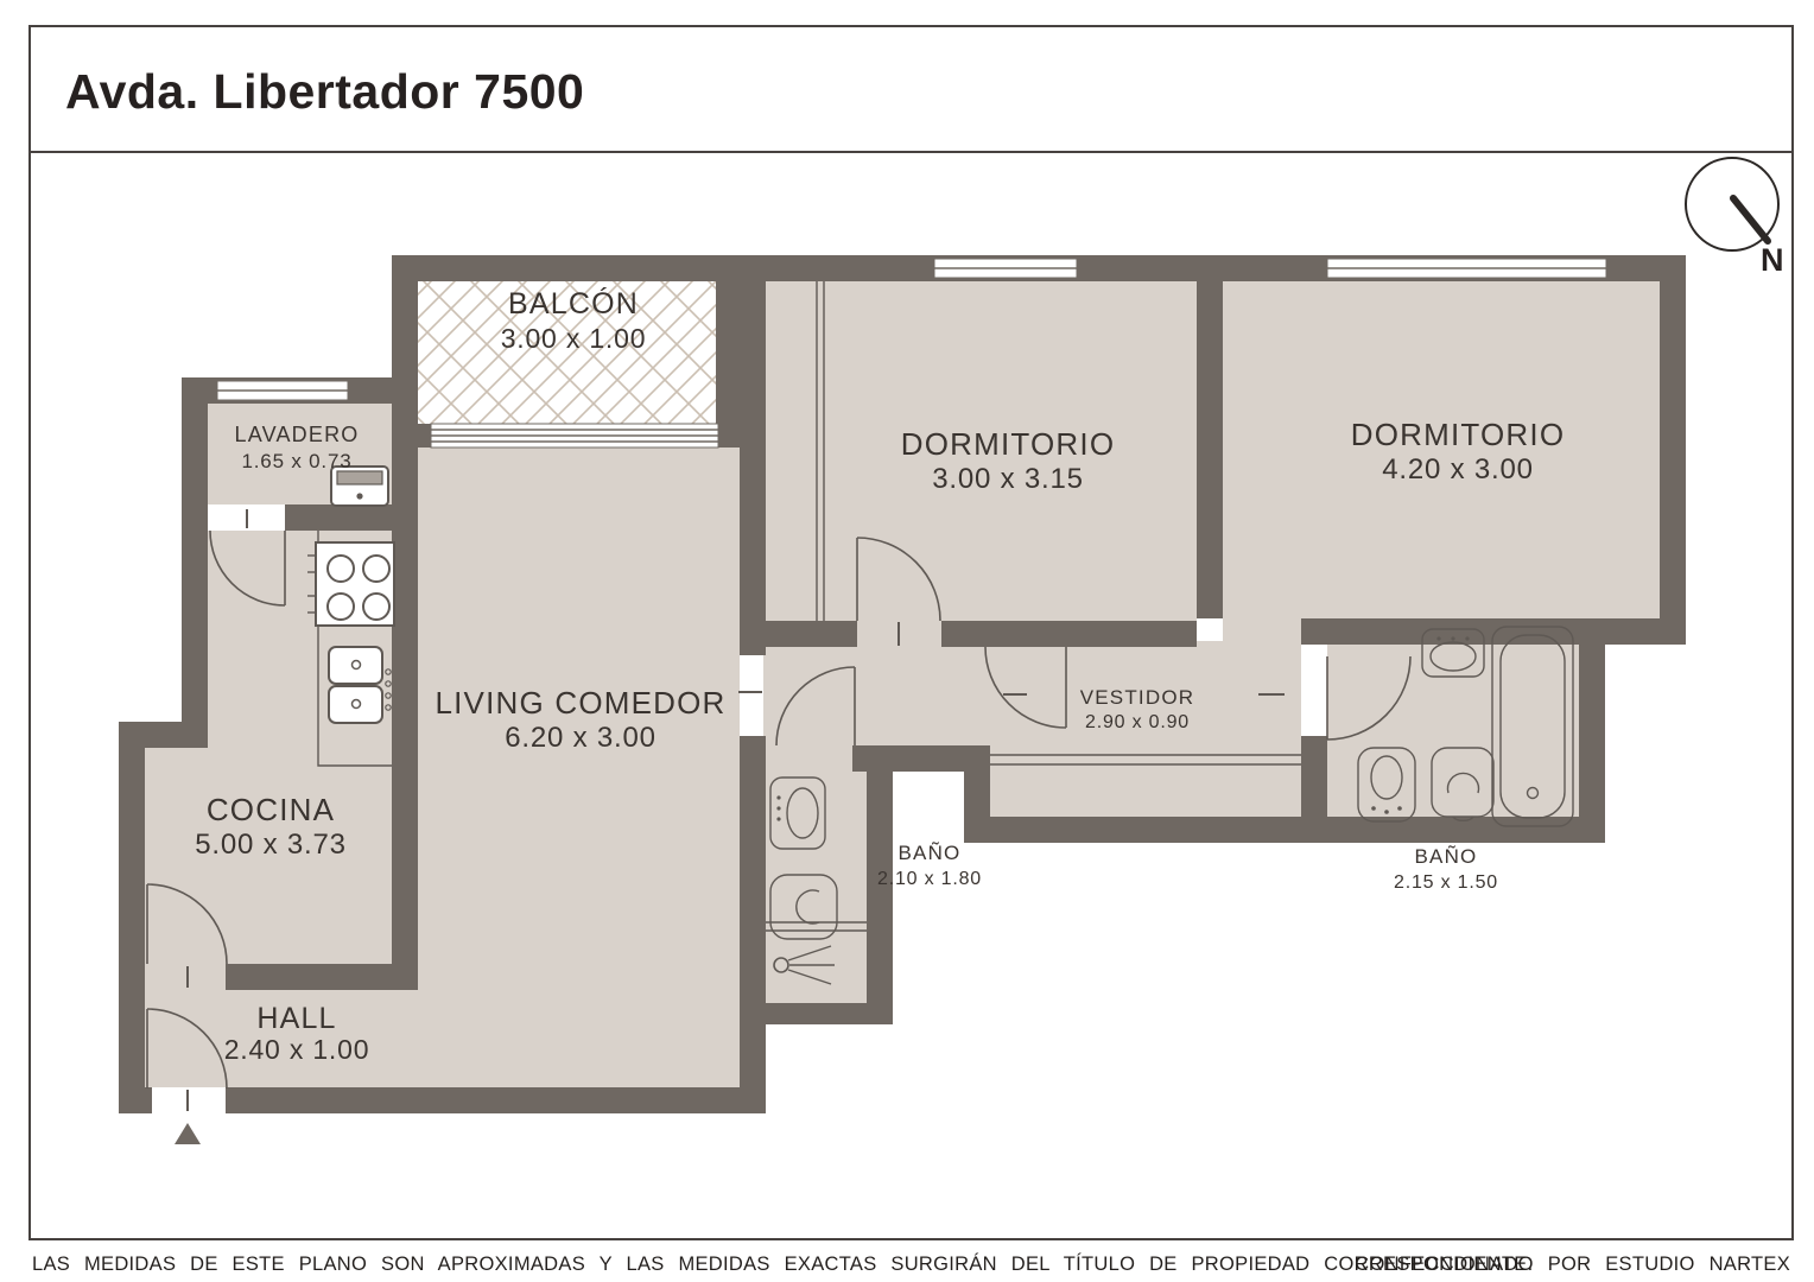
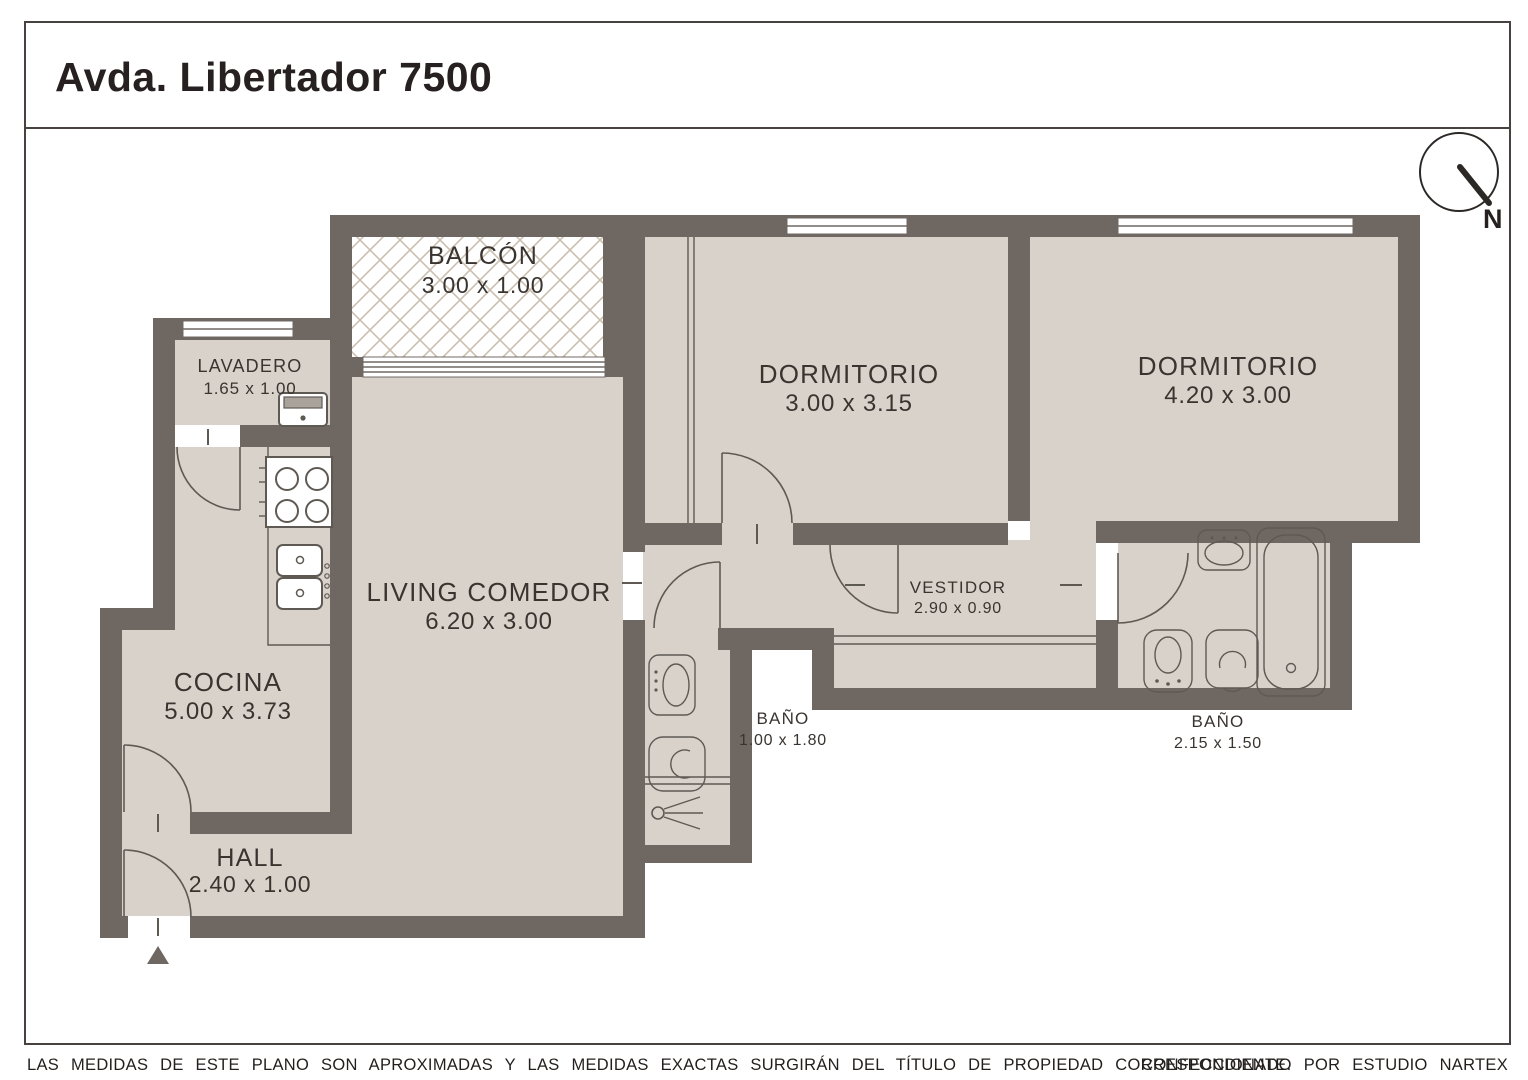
  Avda. Libertador 7500
  N
  BALCÓN
  3.00 x 1.00
  LAVADERO
- 1.65 x 0.73
+ 1.65 x 1.00
  DORMITORIO
  3.00 x 3.15
  DORMITORIO
  4.20 x 3.00
  LIVING COMEDOR
  6.20 x 3.00
  COCINA
  5.00 x 3.73
  VESTIDOR
  2.90 x 0.90
  BAÑO
- 2.10 x 1.80
+ 1.00 x 1.80
  BAÑO
  2.15 x 1.50
  HALL
  2.40 x 1.00
  LAS MEDIDAS DE ESTE PLANO SON APROXIMADAS Y LAS MEDIDAS EXACTAS SURGIRÁN DEL TÍTULO DE PROPIEDAD CORRESPONDIENTE.
  CONFECCIONADO POR ESTUDIO NARTEX
